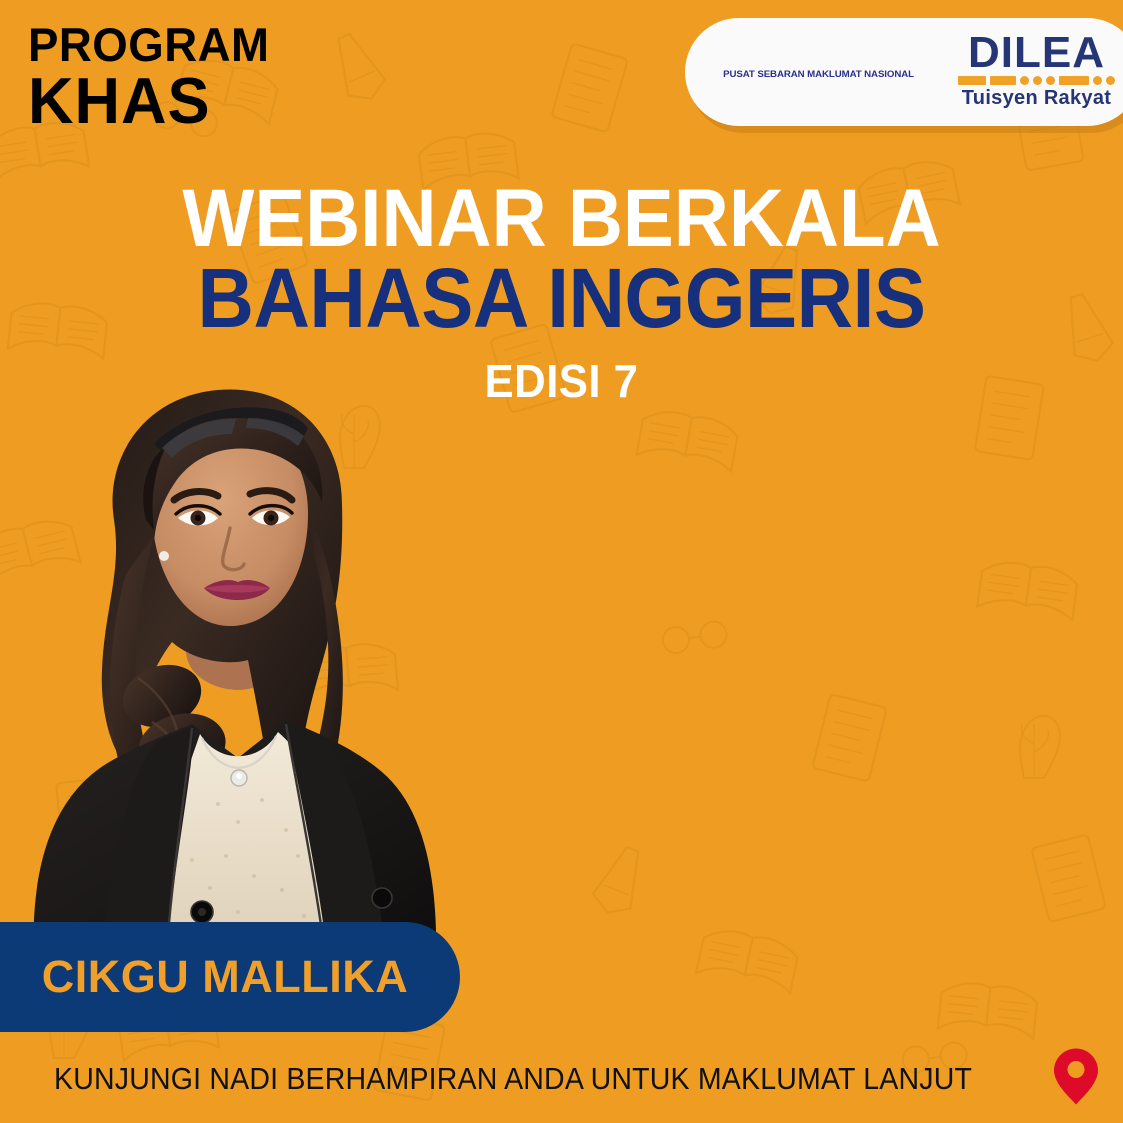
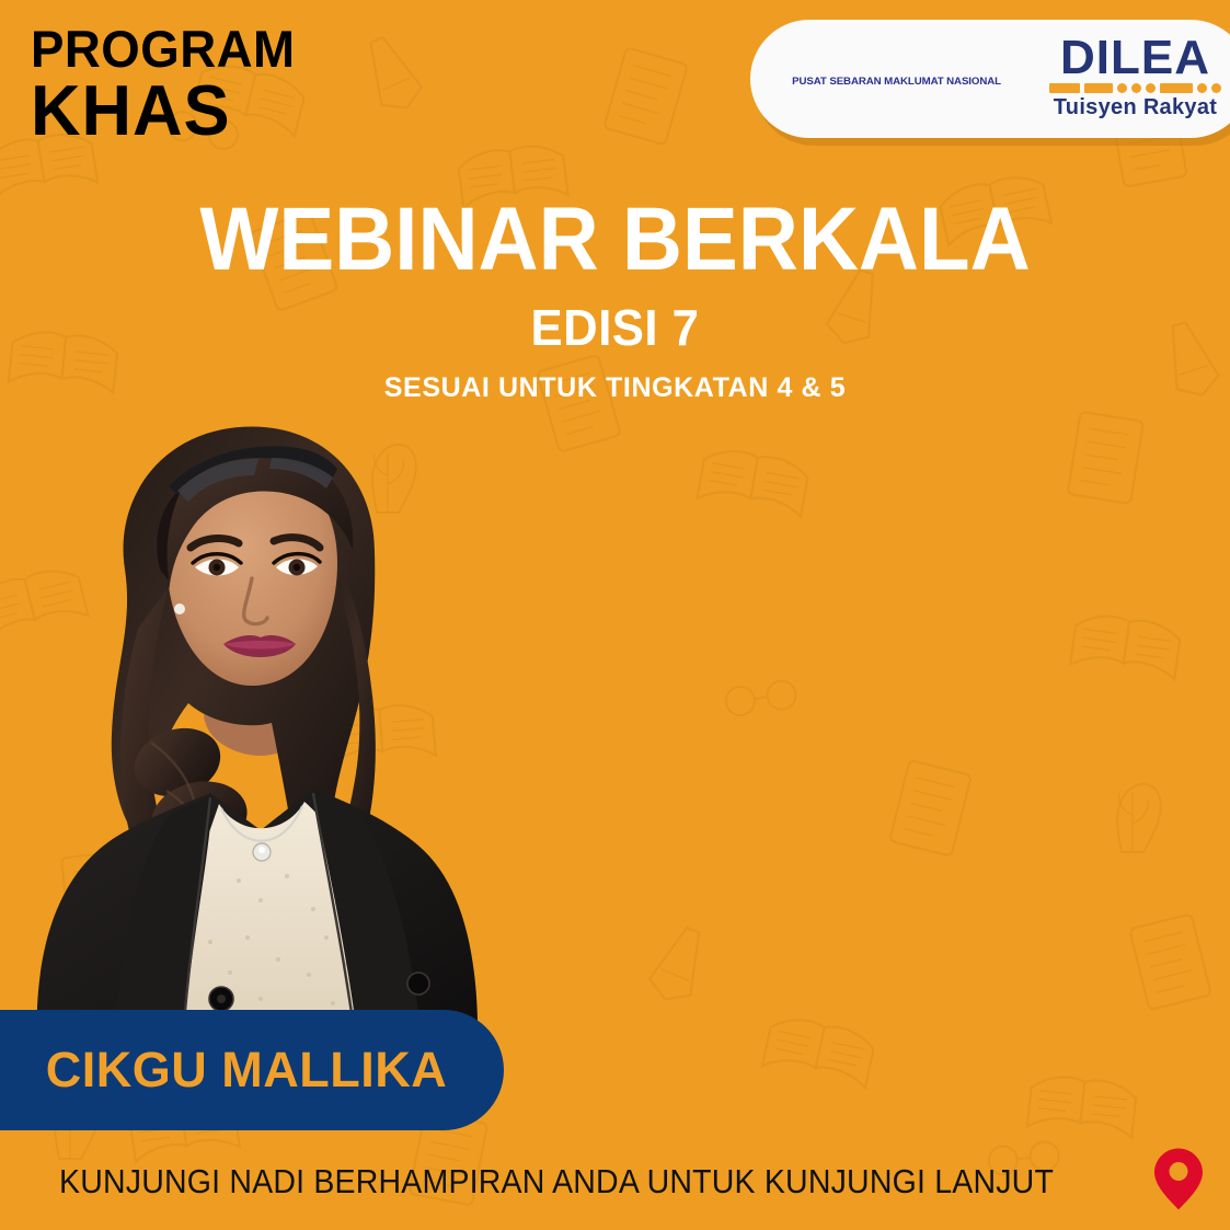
  PROGRAM
  KHAS
  PUSAT SEBARAN MAKLUMAT NASIONAL
  DILEA
  Tuisyen Rakyat
  WEBINAR BERKALA
- BAHASA INGGERIS
  EDISI 7
+ SESUAI UNTUK TINGKATAN 4 & 5
  CIKGU MALLIKA
- KUNJUNGI NADI BERHAMPIRAN ANDA UNTUK MAKLUMAT LANJUT
+ KUNJUNGI NADI BERHAMPIRAN ANDA UNTUK KUNJUNGI LANJUT
